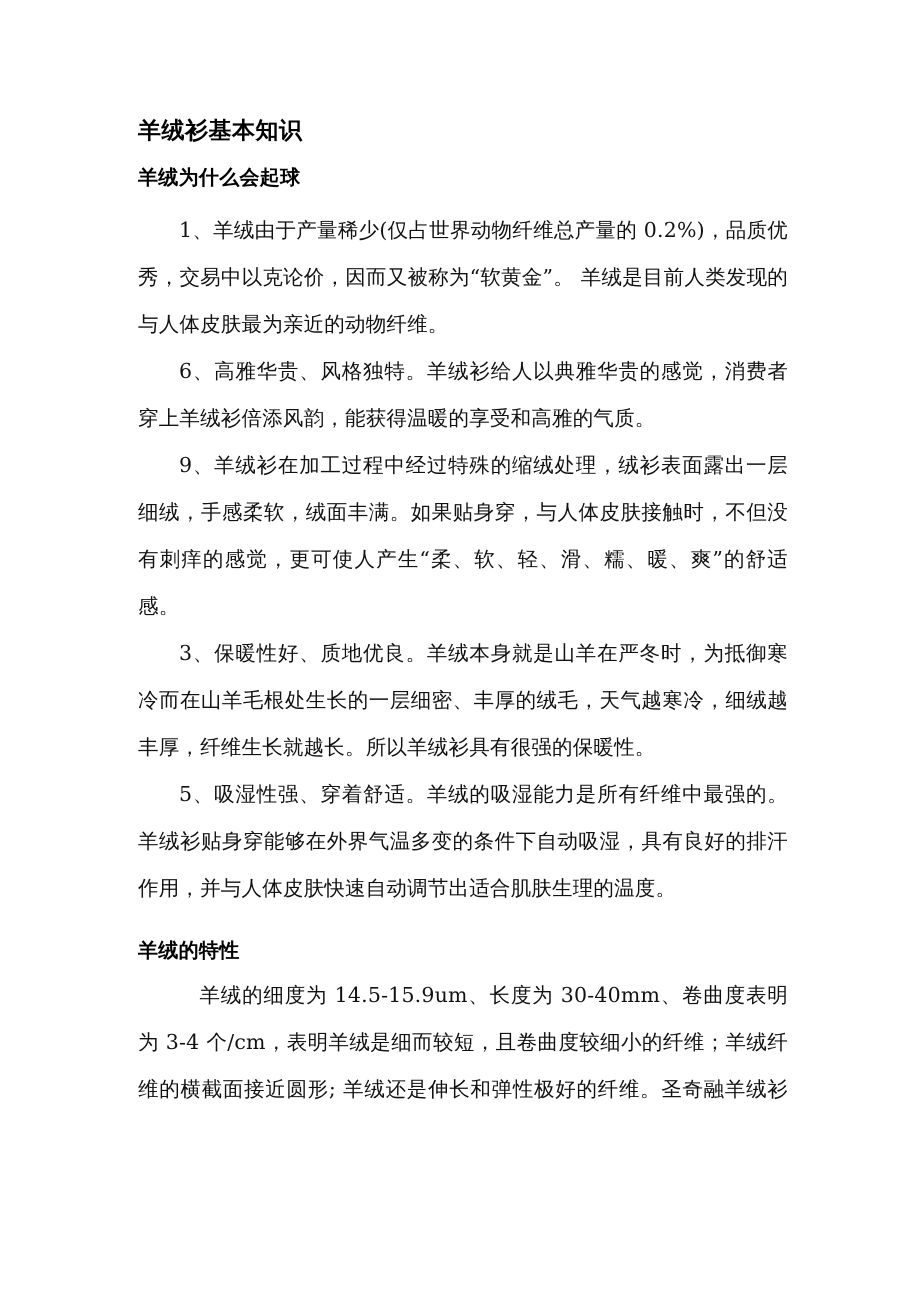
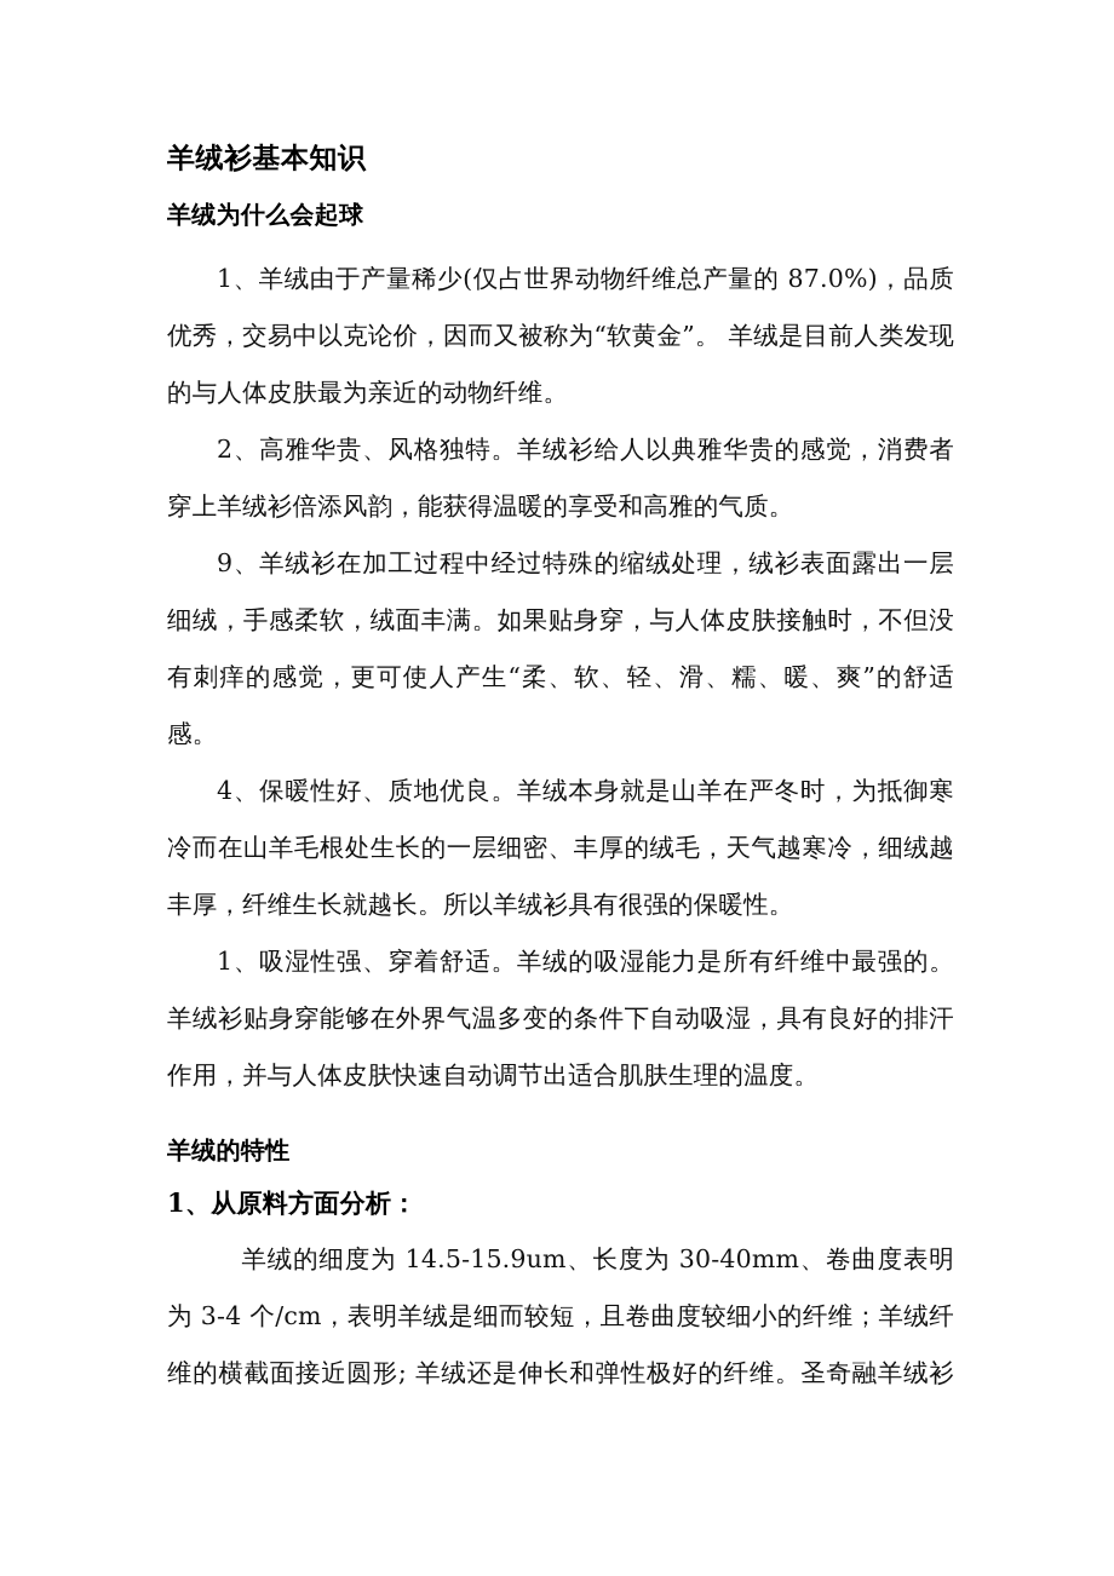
  羊绒衫基本知识
  羊绒为什么会起球
- 1、羊绒由于产量稀少(仅占世界动物纤维总产量的 0.2%)，品质优秀，交易中以克论价，因而又被称为“软黄金”。 羊绒是目前人类发现的与人体皮肤最为亲近的动物纤维。
+ 1、羊绒由于产量稀少(仅占世界动物纤维总产量的 87.0%)，品质优秀，交易中以克论价，因而又被称为“软黄金”。 羊绒是目前人类发现的与人体皮肤最为亲近的动物纤维。
- 6、高雅华贵、风格独特。羊绒衫给人以典雅华贵的感觉，消费者穿上羊绒衫倍添风韵，能获得温暖的享受和高雅的气质。
+ 2、高雅华贵、风格独特。羊绒衫给人以典雅华贵的感觉，消费者穿上羊绒衫倍添风韵，能获得温暖的享受和高雅的气质。
  9、羊绒衫在加工过程中经过特殊的缩绒处理，绒衫表面露出一层细绒，手感柔软，绒面丰满。如果贴身穿，与人体皮肤接触时，不但没有刺痒的感觉，更可使人产生“柔、软、轻、滑、糯、暖、爽”的舒适感。
- 3、保暖性好、质地优良。羊绒本身就是山羊在严冬时，为抵御寒冷而在山羊毛根处生长的一层细密、丰厚的绒毛，天气越寒冷，细绒越丰厚，纤维生长就越长。所以羊绒衫具有很强的保暖性。
+ 4、保暖性好、质地优良。羊绒本身就是山羊在严冬时，为抵御寒冷而在山羊毛根处生长的一层细密、丰厚的绒毛，天气越寒冷，细绒越丰厚，纤维生长就越长。所以羊绒衫具有很强的保暖性。
- 5、吸湿性强、穿着舒适。羊绒的吸湿能力是所有纤维中最强的。羊绒衫贴身穿能够在外界气温多变的条件下自动吸湿，具有良好的排汗作用，并与人体皮肤快速自动调节出适合肌肤生理的温度。
+ 1、吸湿性强、穿着舒适。羊绒的吸湿能力是所有纤维中最强的。羊绒衫贴身穿能够在外界气温多变的条件下自动吸湿，具有良好的排汗作用，并与人体皮肤快速自动调节出适合肌肤生理的温度。
  羊绒的特性
+ 1、从原料方面分析：
  羊绒的细度为 14.5-15.9um、长度为 30-40mm、卷曲度表明为 3-4 个/cm，表明羊绒是细而较短，且卷曲度较细小的纤维；羊绒纤维的横截面接近圆形; 羊绒还是伸长和弹性极好的纤维。圣奇融羊绒衫
